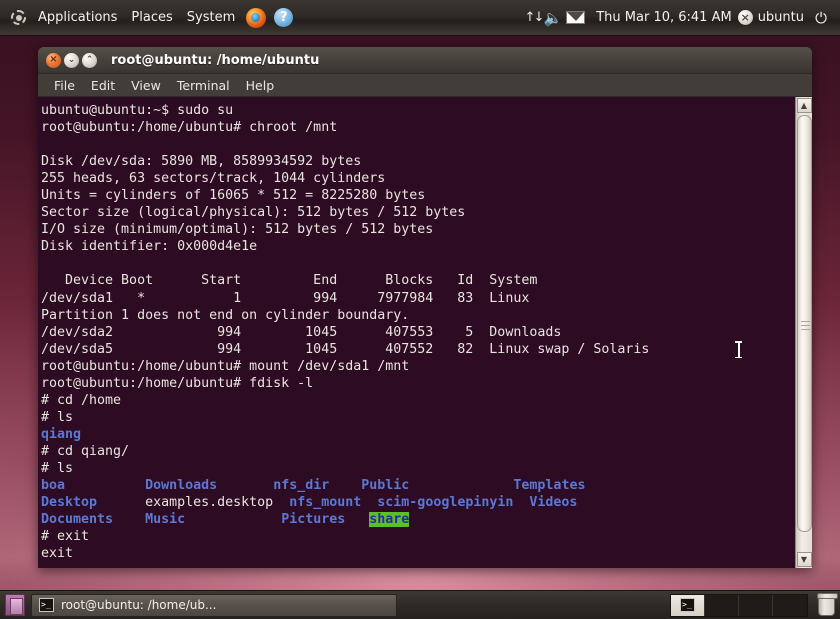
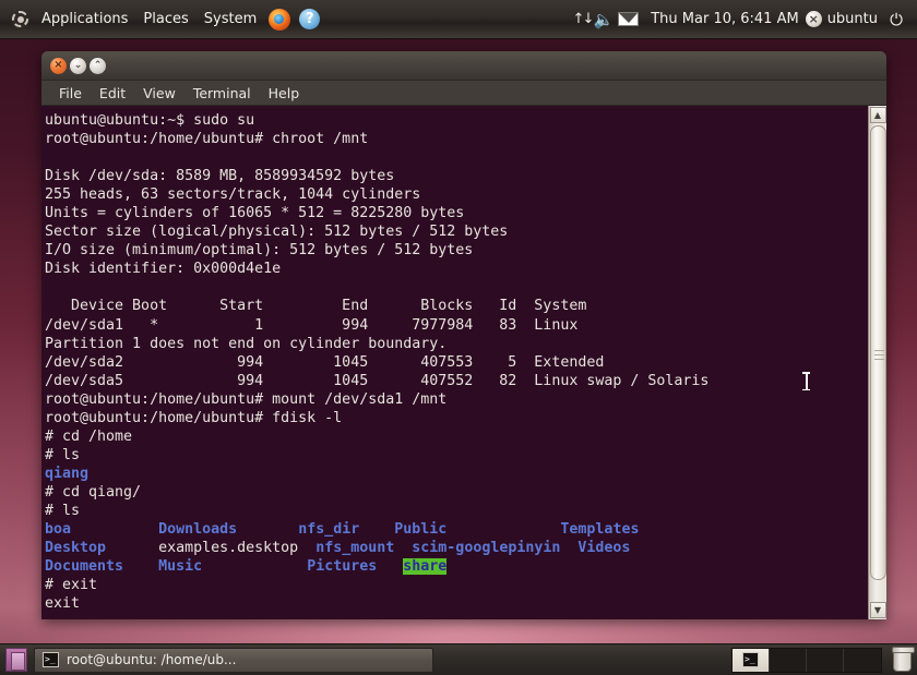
  Applications
  Places
  System
  ?
  ↑↓
  🔈
  Thu Mar 10, 6:41 AM
  ubuntu
  ⏻
  ×
  ⌄
  ⌃
- root@ubuntu: /home/ubuntu
  File
  Edit
  View
  Terminal
  Help
  ubuntu@ubuntu:~$ sudo su
  root@ubuntu:/home/ubuntu# chroot /mnt
- Disk /dev/sda: 5890 MB, 8589934592 bytes
+ Disk /dev/sda: 8589 MB, 8589934592 bytes
  255 heads, 63 sectors/track, 1044 cylinders
  Units = cylinders of 16065 * 512 = 8225280 bytes
  Sector size (logical/physical): 512 bytes / 512 bytes
  I/O size (minimum/optimal): 512 bytes / 512 bytes
  Disk identifier: 0x000d4e1e
  Device Boot Start End Blocks Id System
  /dev/sda1 * 1 994 7977984 83 Linux
  Partition 1 does not end on cylinder boundary.
- /dev/sda2 994 1045 407553 5 Downloads
+ /dev/sda2 994 1045 407553 5 Extended
  /dev/sda5 994 1045 407552 82 Linux swap / Solaris
  root@ubuntu:/home/ubuntu# mount /dev/sda1 /mnt
  root@ubuntu:/home/ubuntu# fdisk -l
  # cd /home
  # ls
  qiang
  # cd qiang/
  # ls
  boa Downloads nfs_dir Public Templates
  Desktop examples.desktop nfs_mount scim-googlepinyin Videos
  Documents Music Pictures share
  # exit
  exit
  ▲
  ▼
  root@ubuntu: /home/ub...
